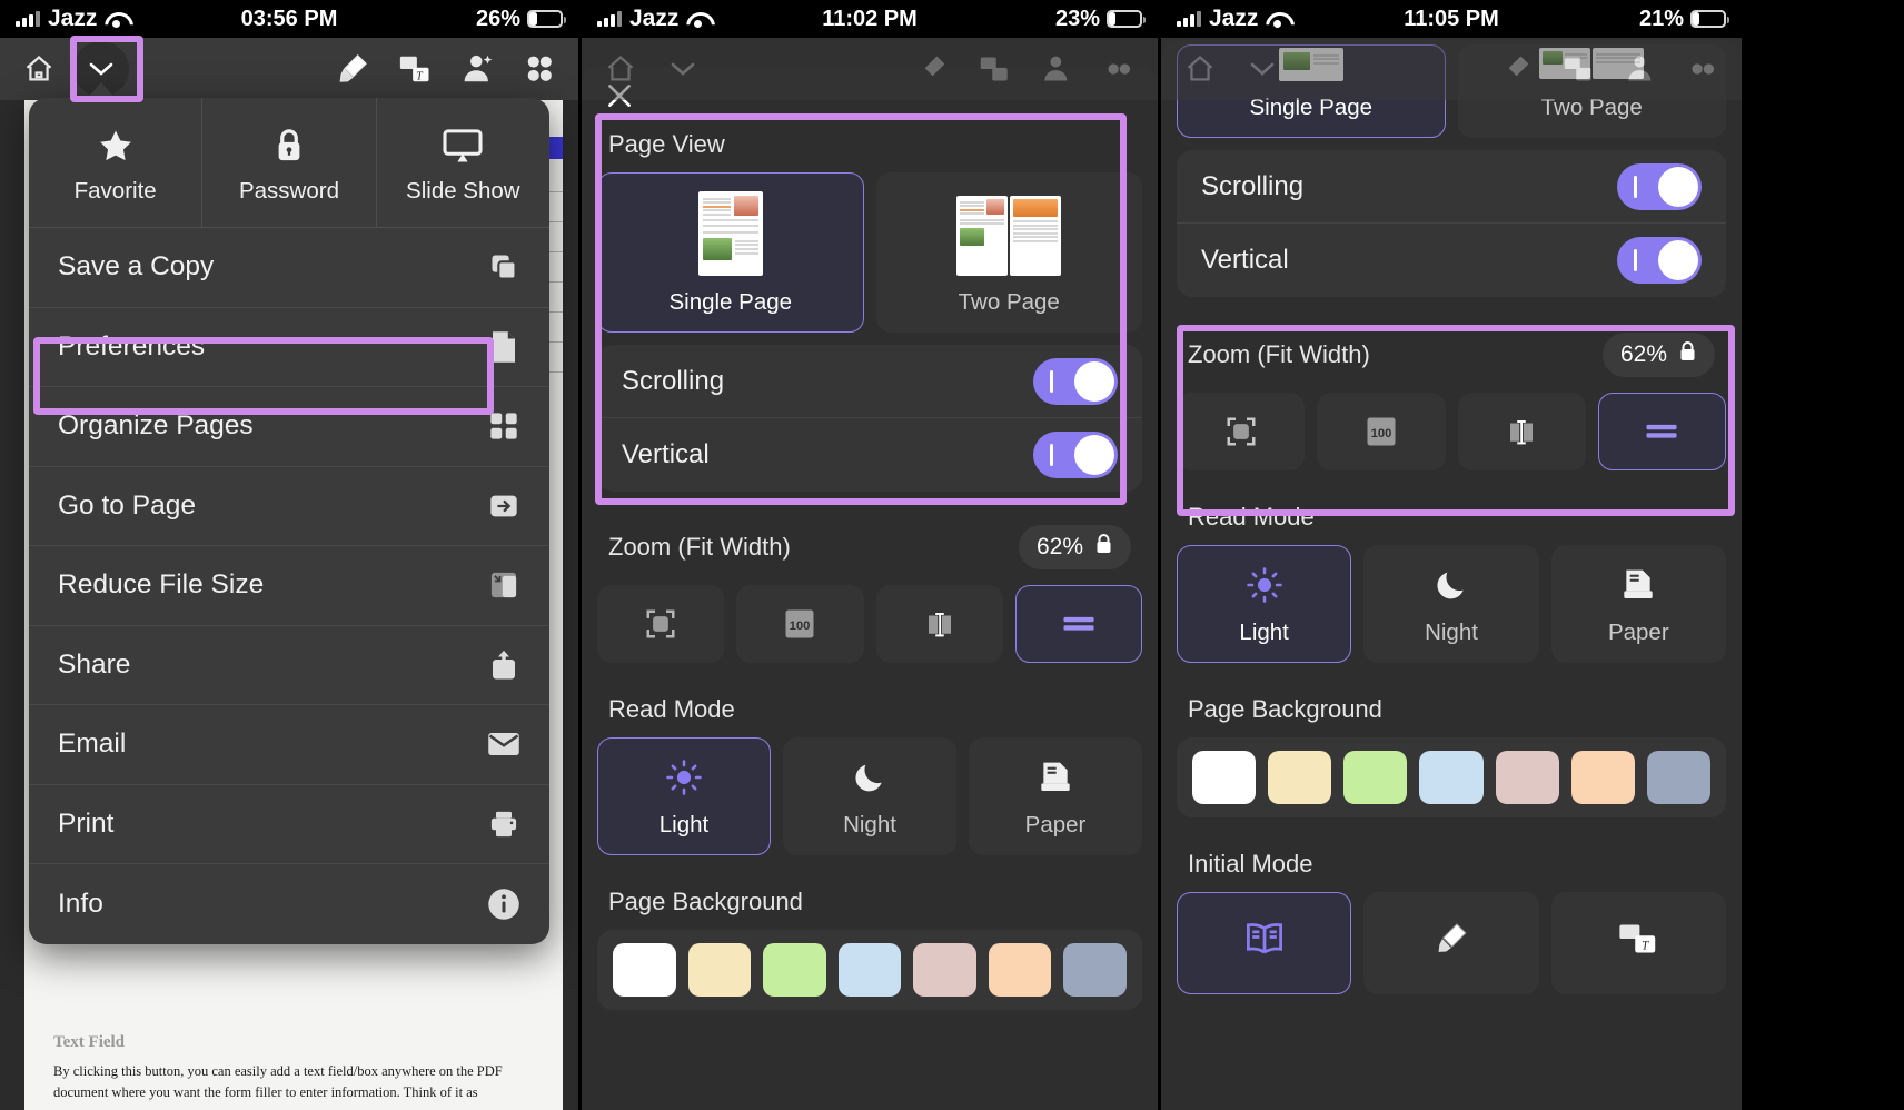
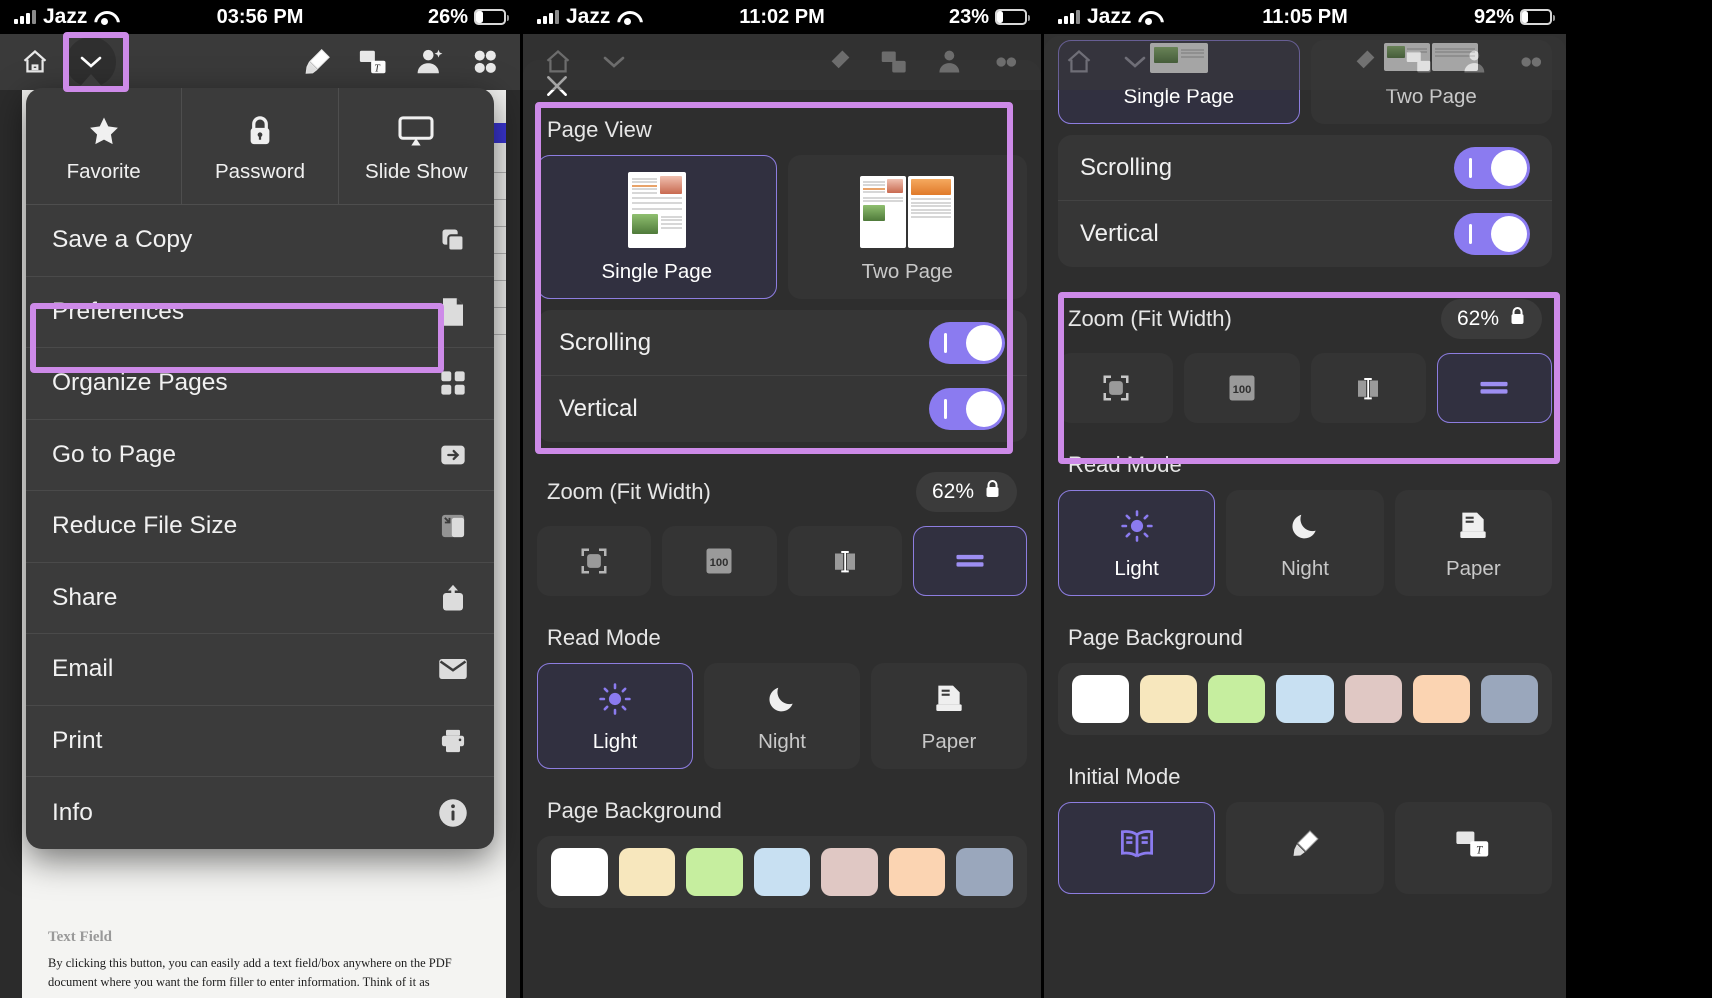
  Jazz
  03:56 PM
  26%
  T
  Text Field
  By clicking this button, you can easily add a text field/box anywhere on the PDF document where you want the form filler to enter information. Think of it as
  Favorite
  Password
  Slide Show
  Save a Copy
  Preferences
  Organize Pages
  Go to Page
  Reduce File Size
  Share
  Email
  Print
  Info
  Jazz
  11:02 PM
  23%
  Page View
  Single Page
  Two Page
  Scrolling
  Vertical
  Zoom (Fit Width)
  62%
  100
  Read Mode
  Light
  Night
  Paper
  Page Background
  Jazz
  11:05 PM
- 21%
+ 92%
  Single Page
  Two Page
  Scrolling
  Vertical
  Zoom (Fit Width)
  62%
  100
  Read Mode
  Light
  Night
  Paper
  Page Background
  Initial Mode
  T
